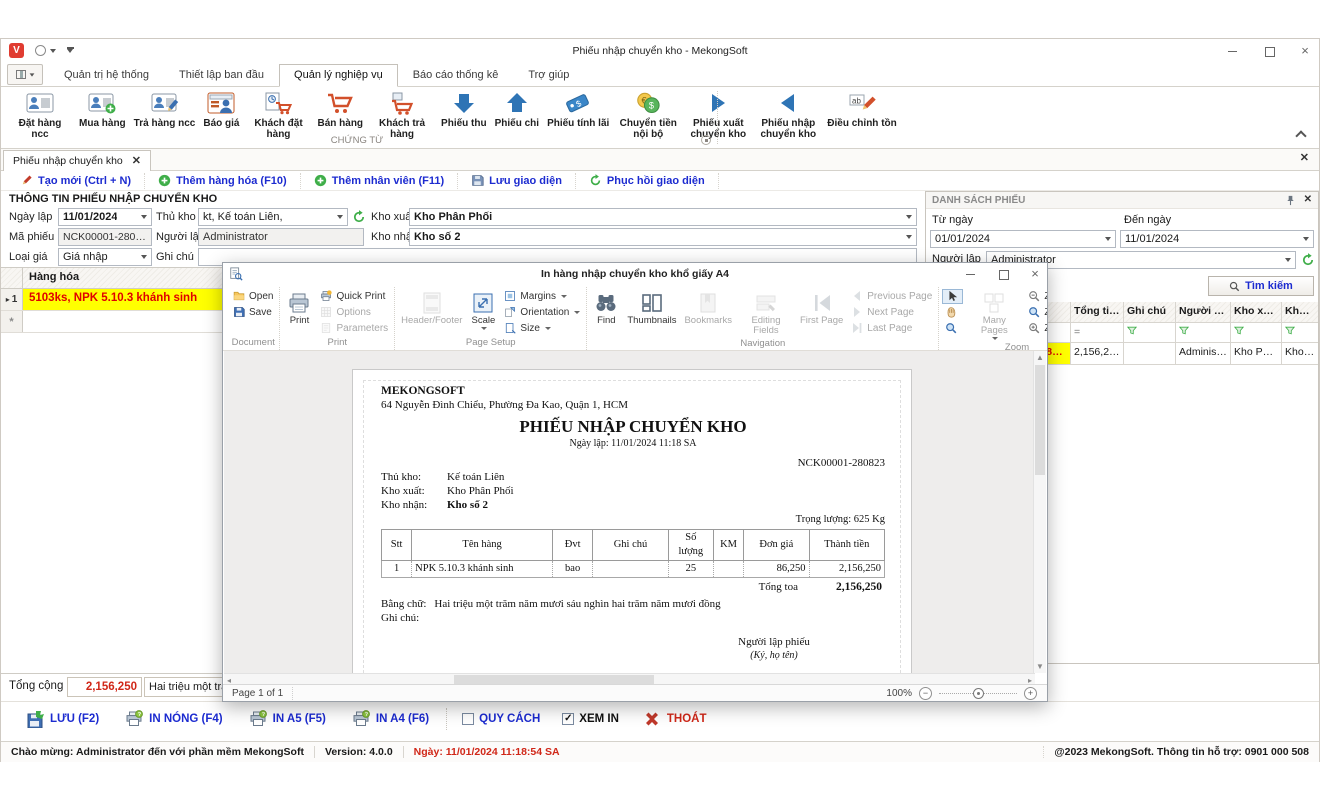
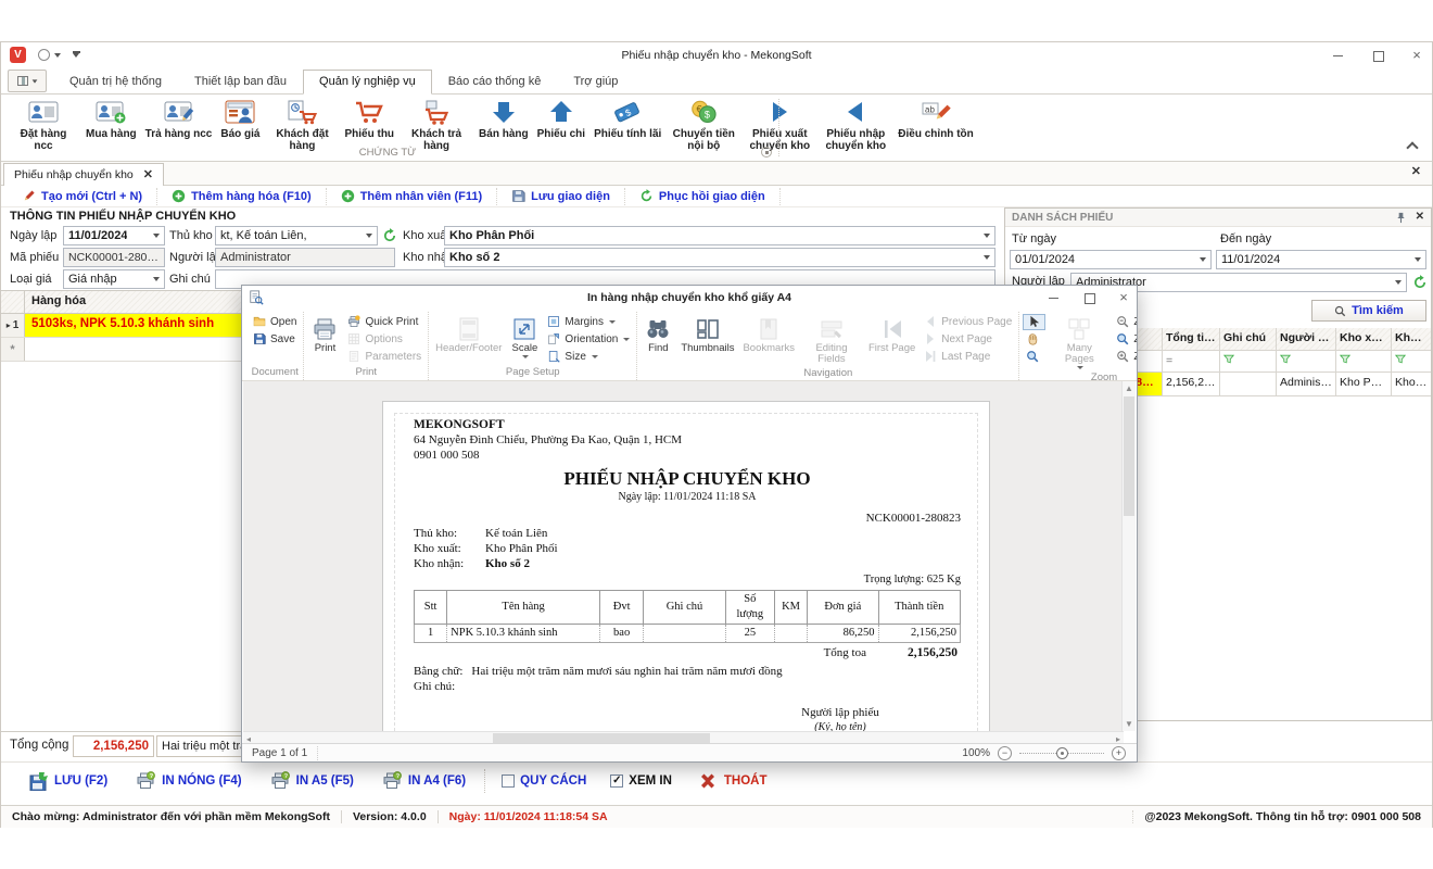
  Phiếu nhập chuyển kho - MekongSoft
  V
  ×
  Quản trị hệ thống
  Thiết lập ban đầu
  Quản lý nghiệp vụ
  Báo cáo thống kê
  Trợ giúp
  Đặt hàng ncc
  Mua hàng
  Trả hàng ncc
  Báo giá
  Khách đặt hàng
- Bán hàng
+ Phiếu thu
  Khách trả hàng
- Phiếu thu
+ Bán hàng
  Phiếu chi
  Phiếu tính lãi
  €
  $
  Chuyển tiền nội bộ
  Phiếu xuất chyển kho
  Phiếu nhập chuyển kho
  ab
  Điều chỉnh tồn
  CHỨNG TỪ
  Phiếu nhập chuyển kho
  ✕
  ✕
  Tạo mới (Ctrl + N)
  Thêm hàng hóa (F10)
  Thêm nhân viên (F11)
  Lưu giao diện
  Phục hồi giao diện
  THÔNG TIN PHIẾU NHẬP CHUYỂN KHO
  Ngày lập
  11/01/2024
  Thủ kho
  kt, Kế toán Liên,
  Kho xu
  Kho Phân Phối
  Mã phiếu
  NCK00001-28082
  Người lậ
  Administrator
  Kho nh
  Kho số 2
  Loại giá
  Giá nhập
  Ghi chú
  Hàng hóa
  ▸
  1
  5103ks, NPK 5.10.3 khánh sinh
  *
  DANH SÁCH PHIẾU
  ✕
  Từ ngày
  Đến ngày
  01/01/2024
  11/01/2024
  Người lập
  Administrator
  Tìm kiếm
  Tổng tiền
  Ghi chú
  Người lập
  Kho xuất
  Kho nh
  =
  2,156,250
  Administrat
  Kho số
  Tổng cộng
  2,156,250
  LƯU (F2)
  IN NÓNG (F4)
  IN A5 (F5)
  IN A4 (F6)
  QUY CÁCH
  ✓
  XEM IN
  THOÁT
  Chào mừng: Administrator đến với phần mềm MekongSoft
  Version: 4.0.0
  Ngày: 11/01/2024 11:18:54 SA
  @2023 MekongSoft. Thông tin hỗ trợ: 0901 000 508
  In hàng nhập chuyển kho khổ giấy A4
  ×
  Open
  Save
  Document
  Print
  Quick Print
  Options
  Parameters
  Print
  Header/Footer
  Scale
  Margins
  Orientation
  Size
  Page Setup
  Find
  Thumbnails
  Bookmarks
  Editing Fields
  First Page
  Previous Page
  Next Page
  Last Page
  Navigation
  Many Pages
  Zoom
  MEKONGSOFT
  64 Nguyễn Đình Chiểu, Phường Đa Kao, Quận 1, HCM
+ 0901 000 508
  PHIẾU NHẬP CHUYỂN KHO
  Ngày lập: 11/01/2024 11:18 SA
  NCK00001-280823
  Thủ kho:
  Kế toán Liên
  Kho xuất:
  Kho Phân Phối
  Kho nhận:
  Kho số 2
  Trọng lượng: 625 Kg
  Stt	Tên hàng	Đvt	Ghi chú	Số lượng	KM	Đơn giá	Thành tiền
  1	NPK 5.10.3 khánh sinh	bao		25		86,250	2,156,250
  Tổng toa
  2,156,250
  Bằng chữ:
  Hai triệu một trăm năm mươi sáu nghìn hai trăm năm mươi đồng
  Ghi chú:
  Người lập phiếu
  (Ký, họ tên)
  ▲
  ▼
  ◂
  ▸
  Page 1 of 1
  100%
  −
  +
